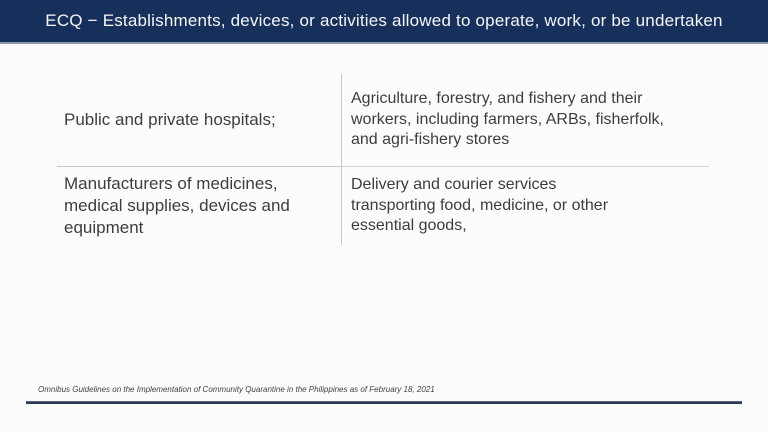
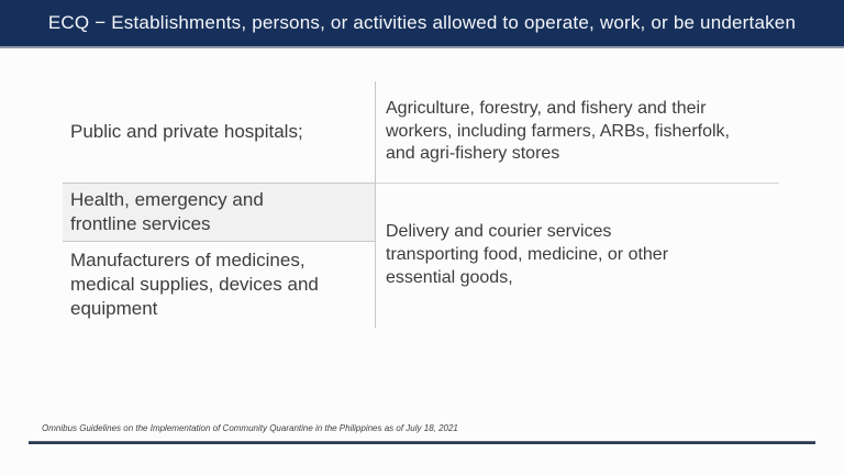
- ECQ − Establishments, devices, or activities allowed to operate, work, or be undertaken
+ ECQ − Establishments, persons, or activities allowed to operate, work, or be undertaken
  Public and private hospitals;
+ Health, emergency and
+ frontline services
  Manufacturers of medicines,
  medical supplies, devices and
  equipment
  Agriculture, forestry, and fishery and their
  workers, including farmers, ARBs, fisherfolk,
  and agri-fishery stores
  Delivery and courier services
  transporting food, medicine, or other
  essential goods,
- Omnibus Guidelines on the Implementation of Community Quarantine in the Philippines as of February 18, 2021
+ Omnibus Guidelines on the Implementation of Community Quarantine in the Philippines as of July 18, 2021
